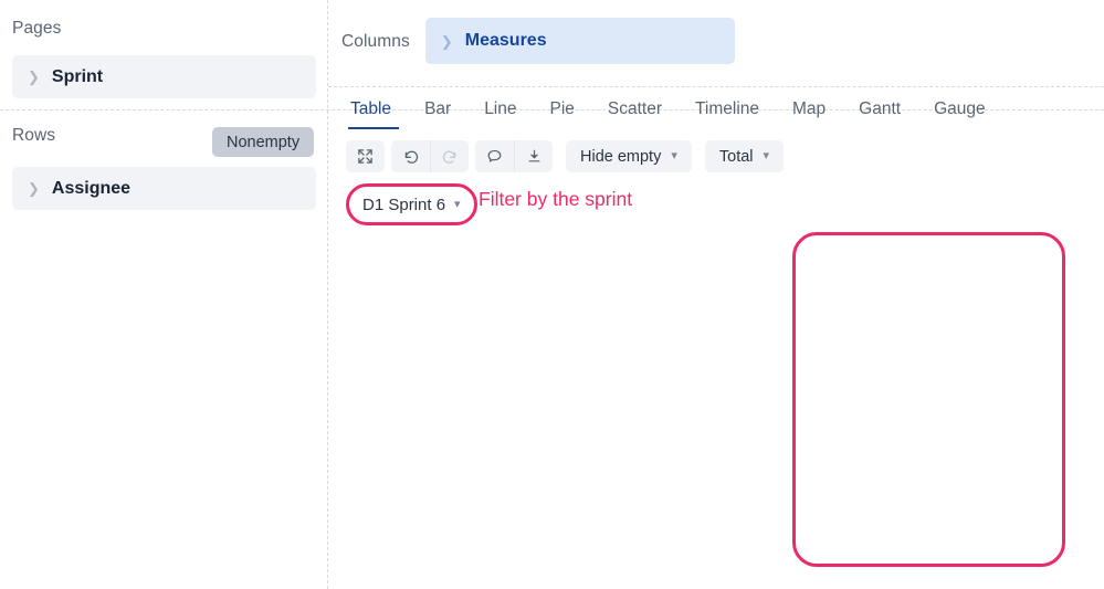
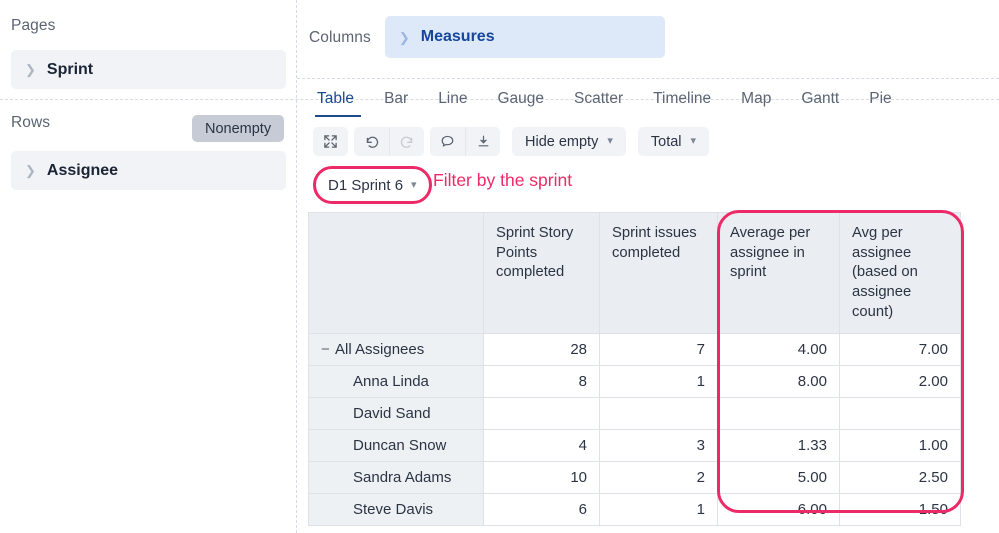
  Pages
  ❯
  Sprint
  Rows
  Nonempty
  ❯
  Assignee
  Columns
  ❯
  Measures
  Table
  Bar
  Line
- Pie
+ Gauge
  Scatter
  Timeline
  Map
  Gantt
- Gauge
+ Pie
  Hide empty
  ▾
  Total
  ▾
  D1 Sprint 6
  ▾
  Filter by the sprint
+ 	Sprint Story Points completed	Sprint issues completed	Average per assignee in sprint	Avg per assignee (based on assignee count)
+ − All Assignees	28	7	4.00	7.00
+ Anna Linda	8	1	8.00	2.00
+ David Sand
+ Duncan Snow	4	3	1.33	1.00
+ Sandra Adams	10	2	5.00	2.50
+ Steve Davis	6	1	6.00	1.50
